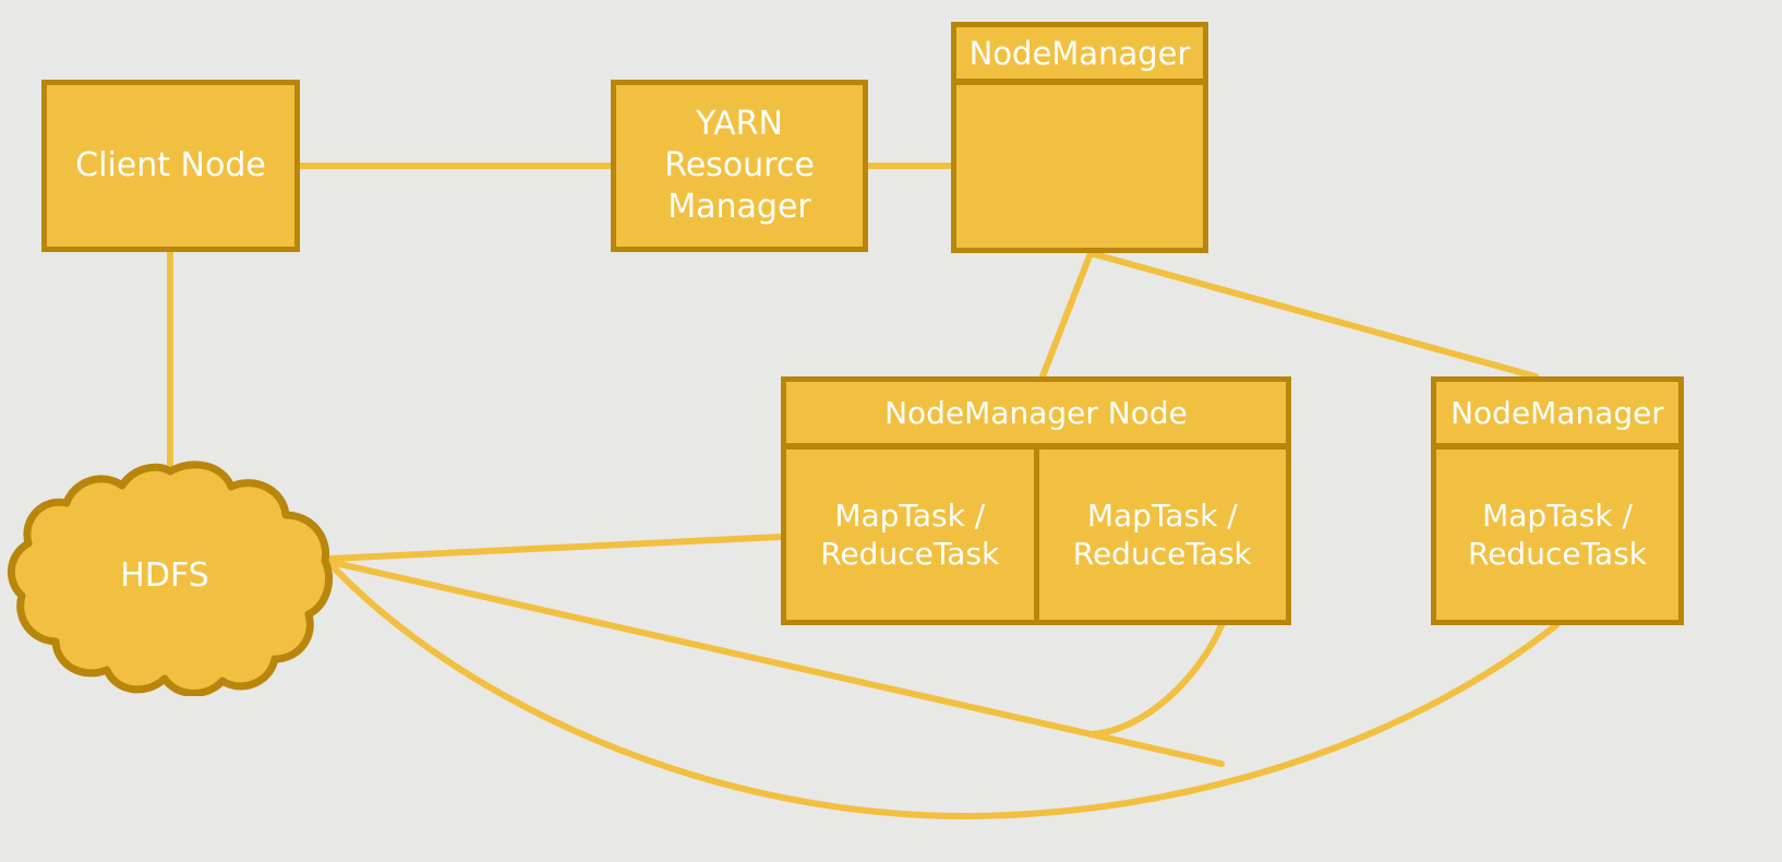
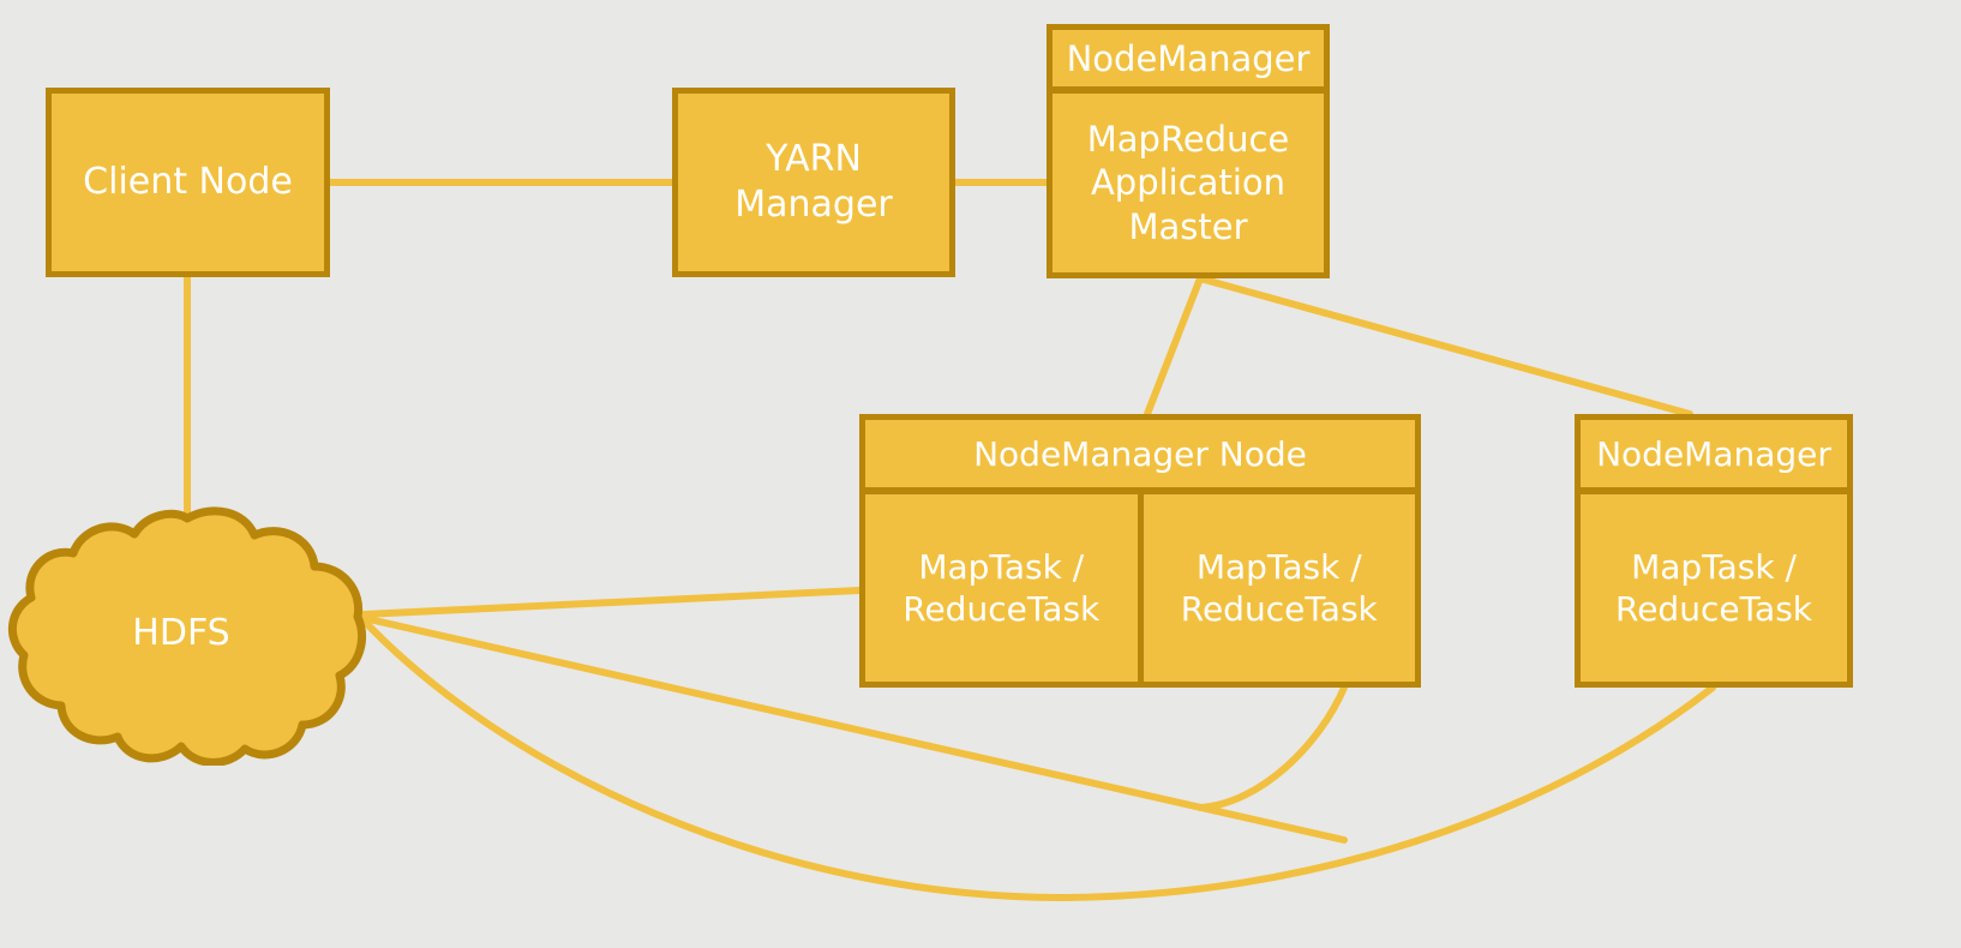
  Client Node
  YARN
- Resource
  Manager
  NodeManager
+ MapReduce
+ Application
+ Master
  NodeManager Node
  MapTask /
  ReduceTask
  MapTask /
  ReduceTask
  NodeManager
  MapTask /
  ReduceTask
  HDFS
